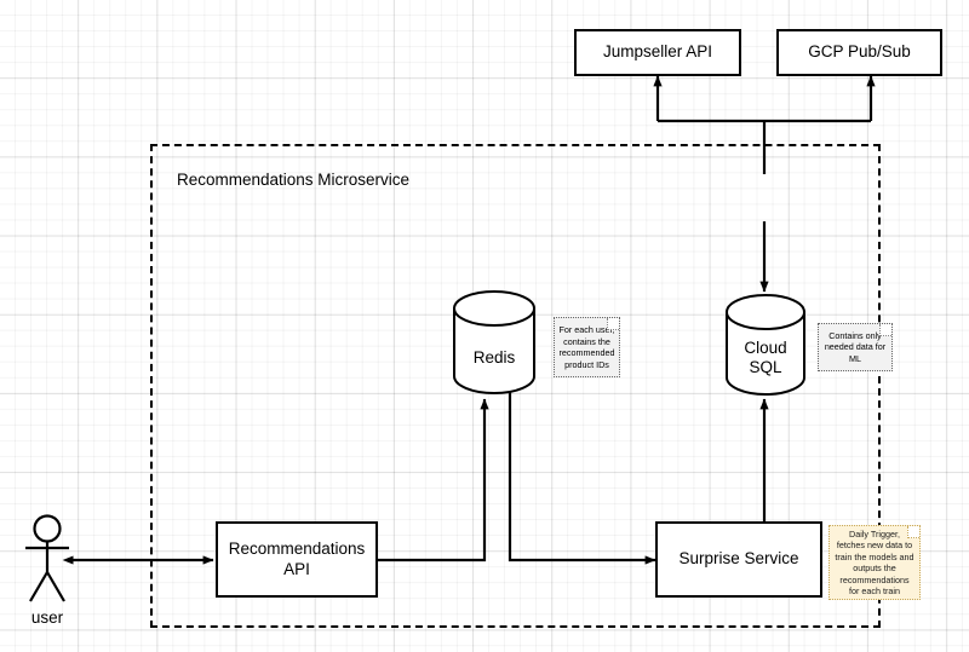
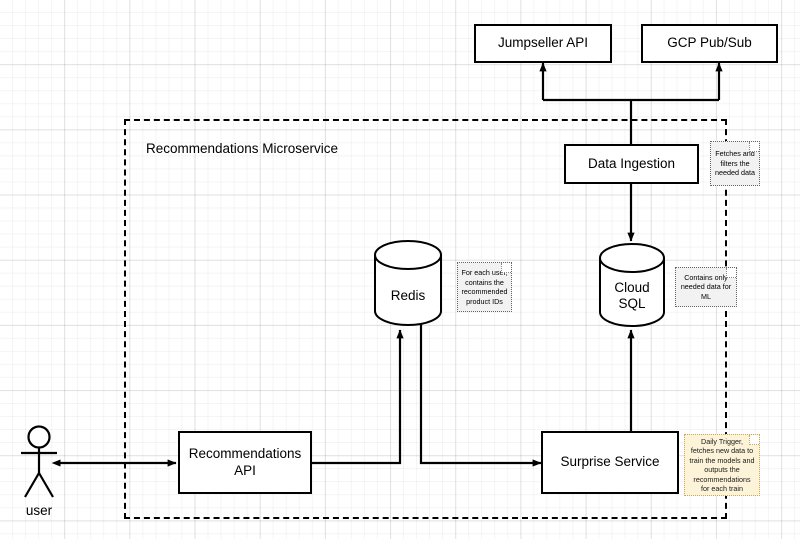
  Recommendations Microservice
  Jumpseller API
  GCP Pub/Sub
+ Data Ingestion
+ Fetches and filters the needed data
  Redis
  For each us contains the recommended product IDs
  Cloud
  SQL
  Contains onl needed data for ML
  Recommendations
  API
  Surprise Service
  Daily Trigger, fetches new data to train the models and outputs the recommendations for each train
  user
